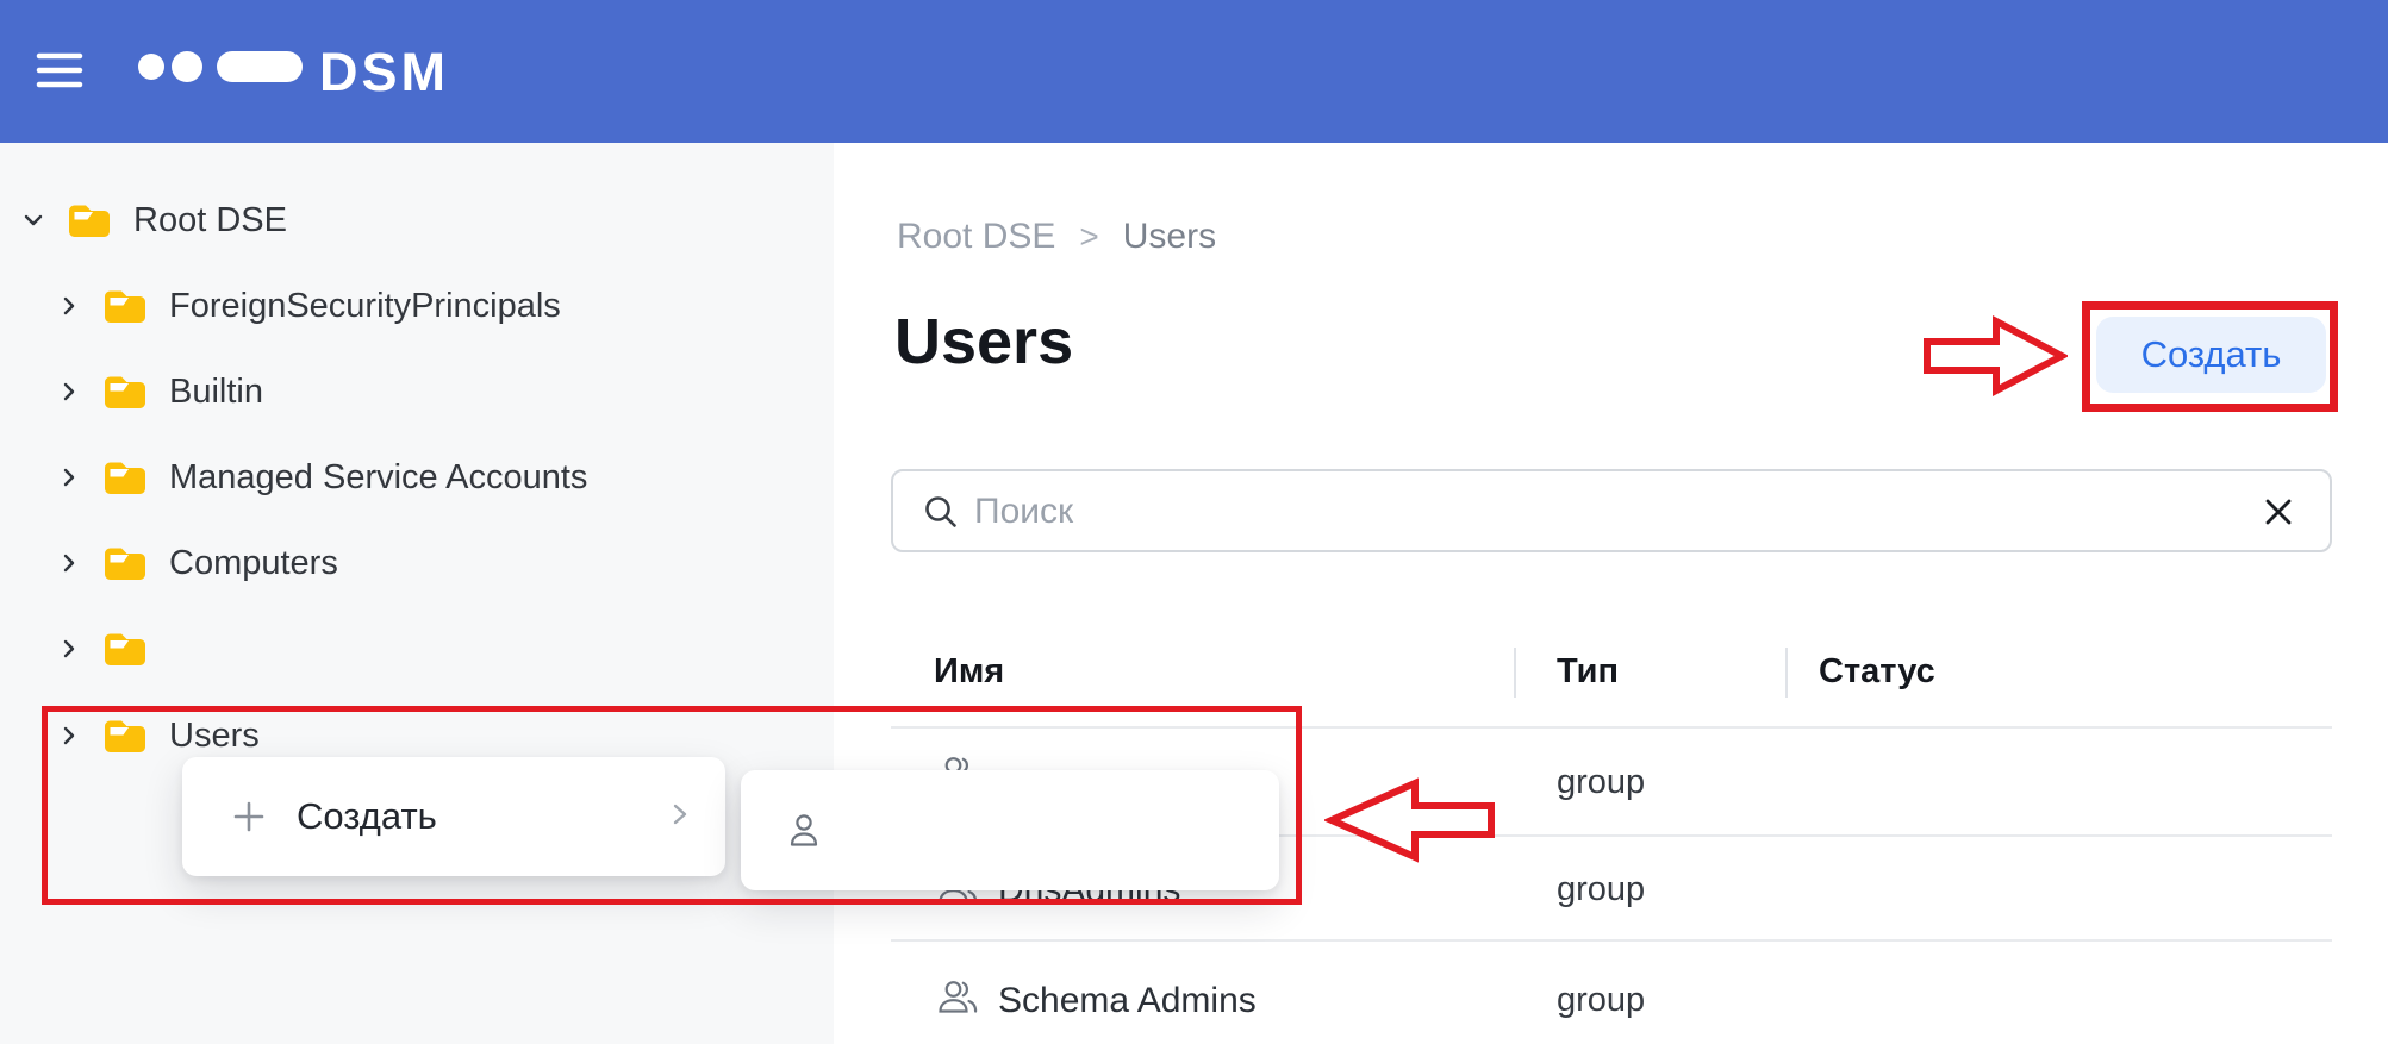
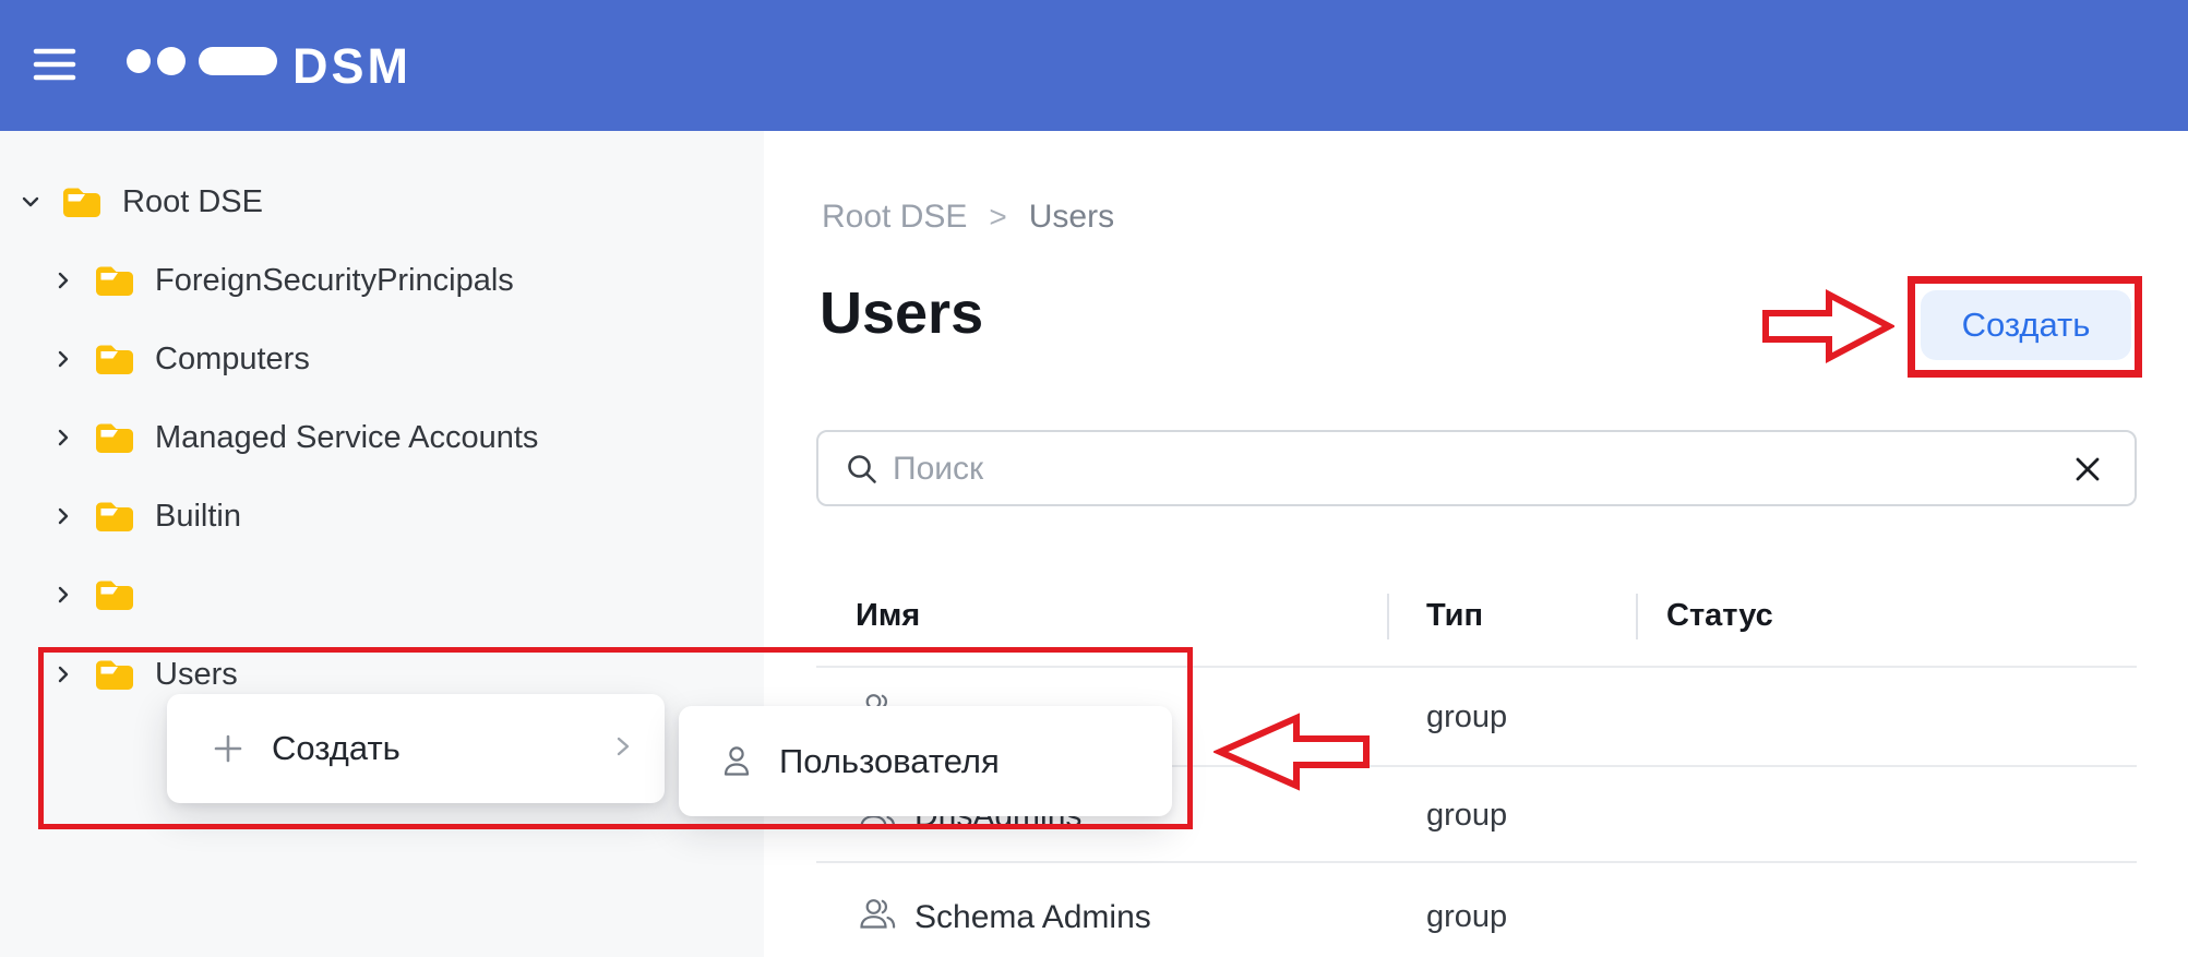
  DSM
  Root DSE
  ForeignSecurityPrincipals
- Builtin
+ Computers
  Managed Service Accounts
- Computers
+ Builtin
  Users
  Root DSE
  >
  Users
  Users
  Создать
  Поиск
  Имя
  Тип
  Статус
  group
  group
  Schema Admins
  group
  Создать
+ Пользователя
